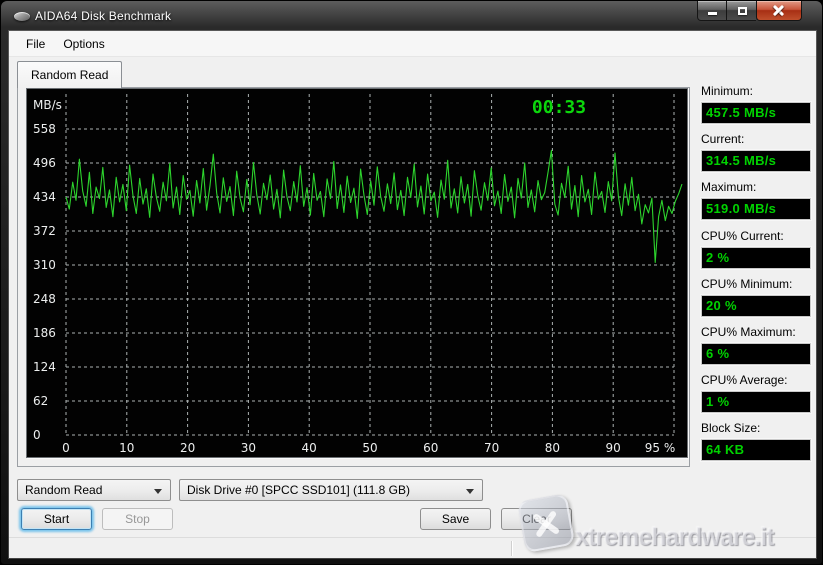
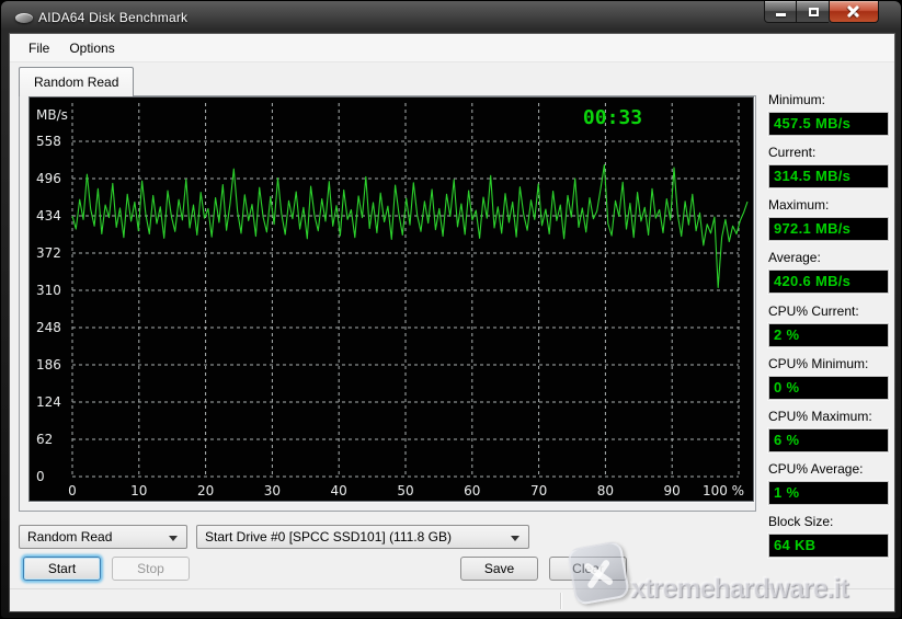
  AIDA64 Disk Benchmark
  File
  Options
  Random Read
  MB/s
  558
  496
  434
  372
  310
  248
  186
  124
  62
  0
  0
  10
  20
  30
  40
  50
  60
  70
  80
  90
- 95 %
+ 100 %
  00:33
  Minimum:
  457.5 MB/s
  Current:
  314.5 MB/s
  Maximum:
- 519.0 MB/s
+ 972.1 MB/s
+ Average:
+ 420.6 MB/s
  CPU% Current:
  2 %
  CPU% Minimum:
- 20 %
+ 0 %
  CPU% Maximum:
  6 %
  CPU% Average:
  1 %
  Block Size:
  64 KB
  Random Read
- Disk Drive #0 [SPCC SSD101] (111.8 GB)
+ Start Drive #0 [SPCC SSD101] (111.8 GB)
  Start
  Stop
  Save
  xtremehardware.it
